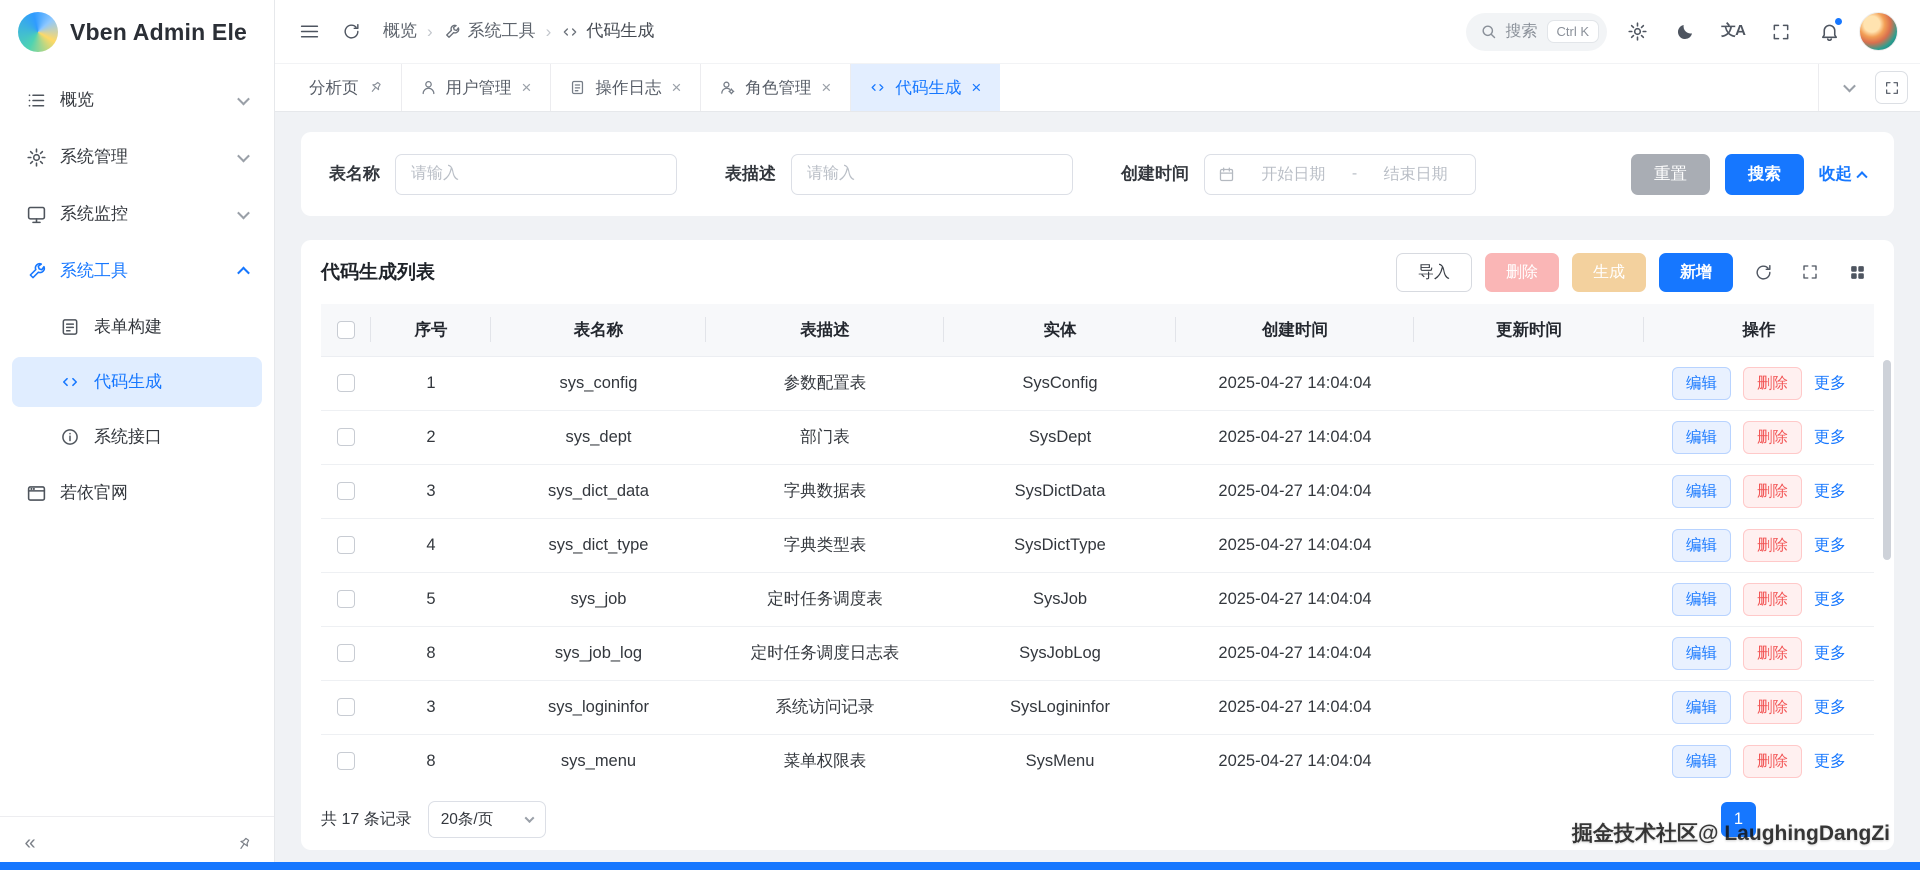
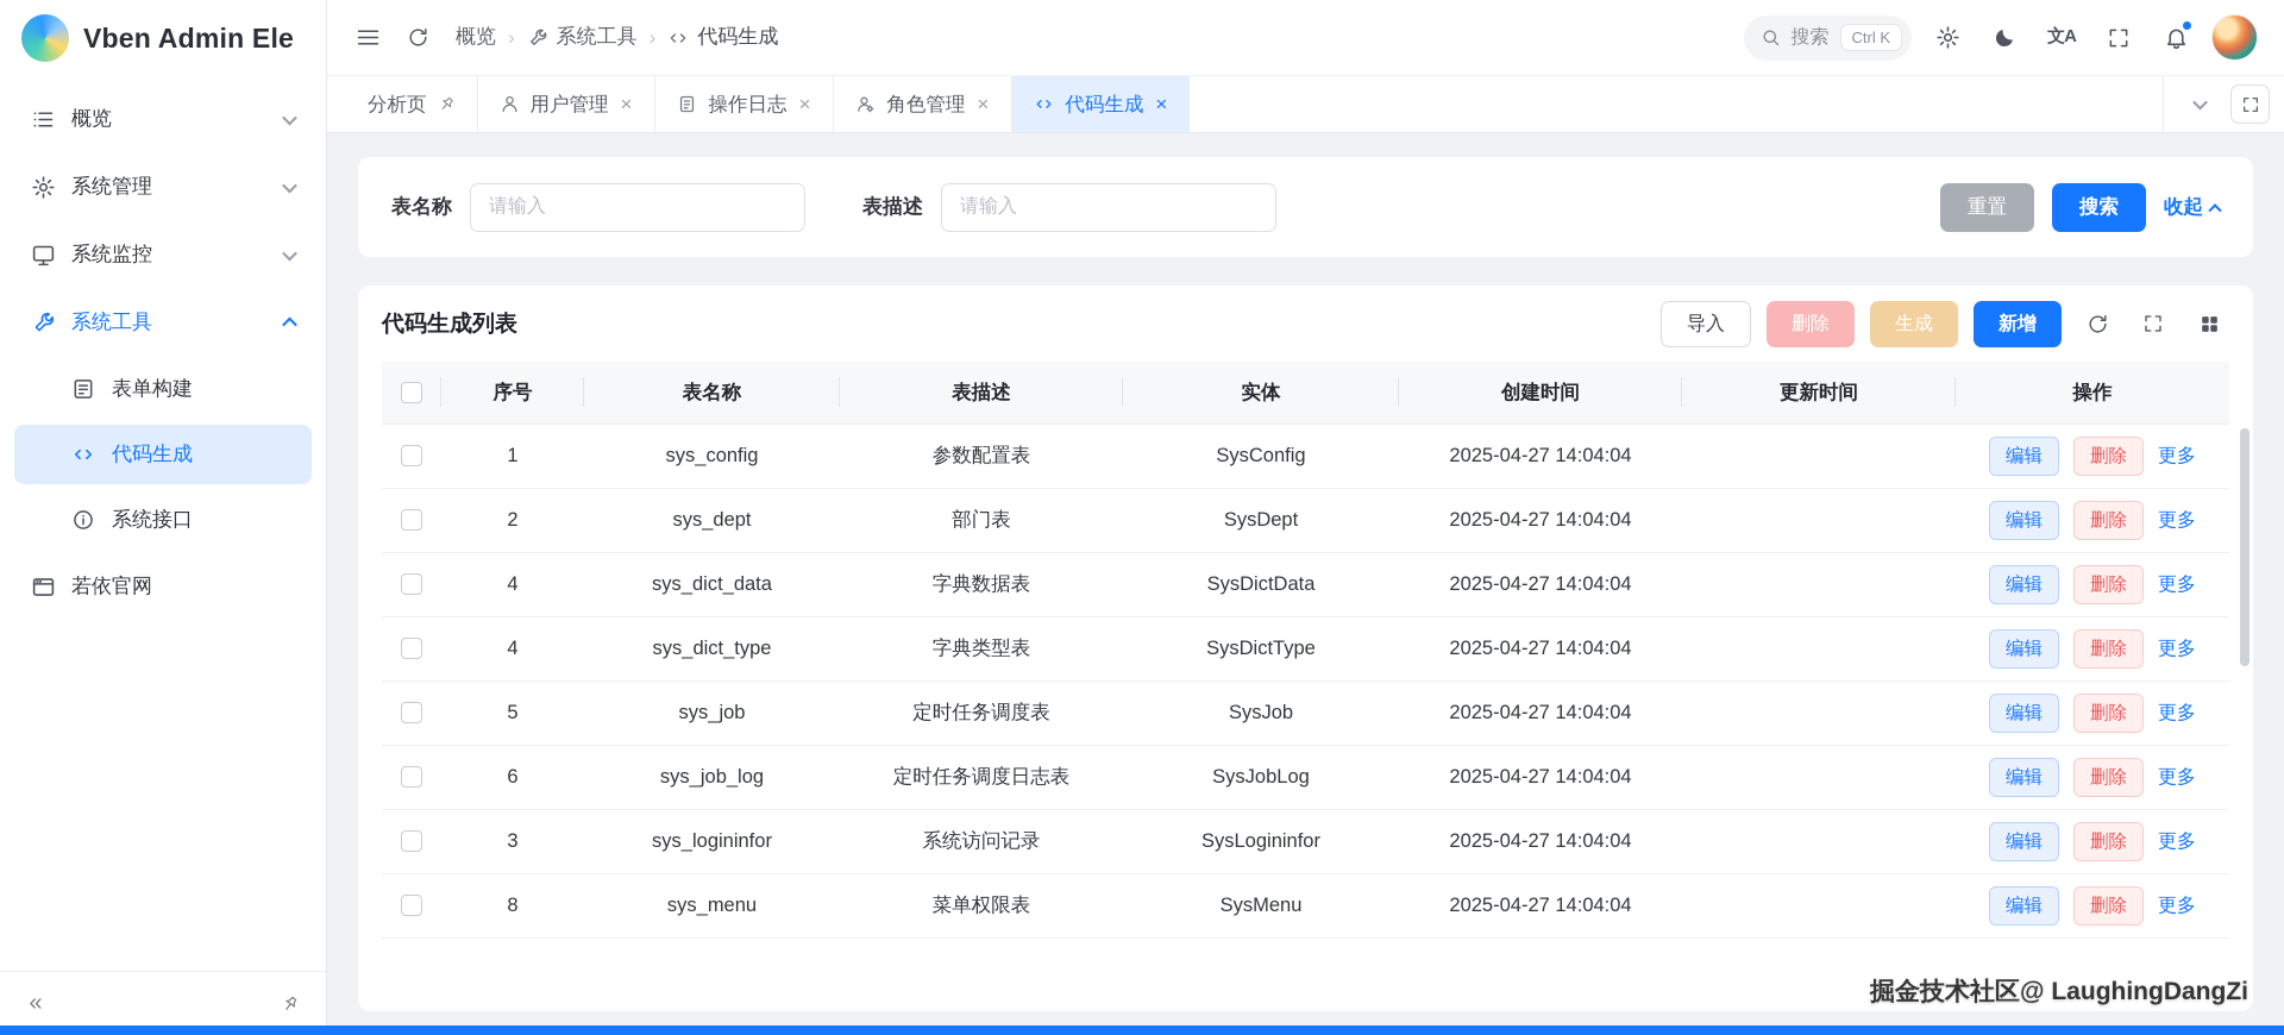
  Vben Admin Ele
  概览
  系统管理
  系统监控
  系统工具
  表单构建
  代码生成
  系统接口
  若依官网
  «
  概览
  ›
  系统工具
  ›
  代码生成
  搜索
  Ctrl K
  文A
  分析页
  用户管理
  ×
  操作日志
  ×
  角色管理
  ×
  代码生成
  ×
  表名称
  请输入
  表描述
  请输入
- 创建时间
- 开始日期
- -
- 结束日期
  重置
  搜索
  收起
  代码生成列表
  导入
  删除
  生成
  新增
  	序号	表名称	表描述	实体	创建时间	更新时间	操作
  	1	sys_config	参数配置表	SysConfig	2025-04-27 14:04:04		编辑 删除 更多
  	2	sys_dept	部门表	SysDept	2025-04-27 14:04:04		编辑 删除 更多
- 	3	sys_dict_data	字典数据表	SysDictData	2025-04-27 14:04:04		编辑 删除 更多
+ 	4	sys_dict_data	字典数据表	SysDictData	2025-04-27 14:04:04		编辑 删除 更多
  	4	sys_dict_type	字典类型表	SysDictType	2025-04-27 14:04:04		编辑 删除 更多
  	5	sys_job	定时任务调度表	SysJob	2025-04-27 14:04:04		编辑 删除 更多
- 	8	sys_job_log	定时任务调度日志表	SysJobLog	2025-04-27 14:04:04		编辑 删除 更多
+ 	6	sys_job_log	定时任务调度日志表	SysJobLog	2025-04-27 14:04:04		编辑 删除 更多
  	3	sys_logininfor	系统访问记录	SysLogininfor	2025-04-27 14:04:04		编辑 删除 更多
  	8	sys_menu	菜单权限表	SysMenu	2025-04-27 14:04:04		编辑 删除 更多
- 共 17 条记录
- 20条/页
- 1
  掘金技术社区@ LaughingDangZi
